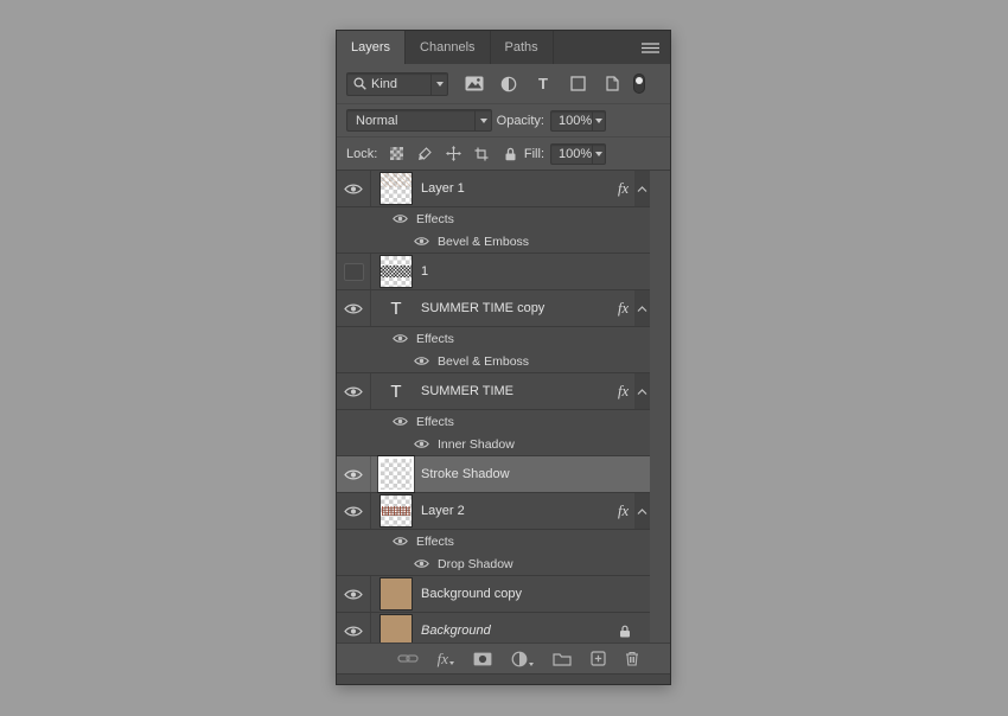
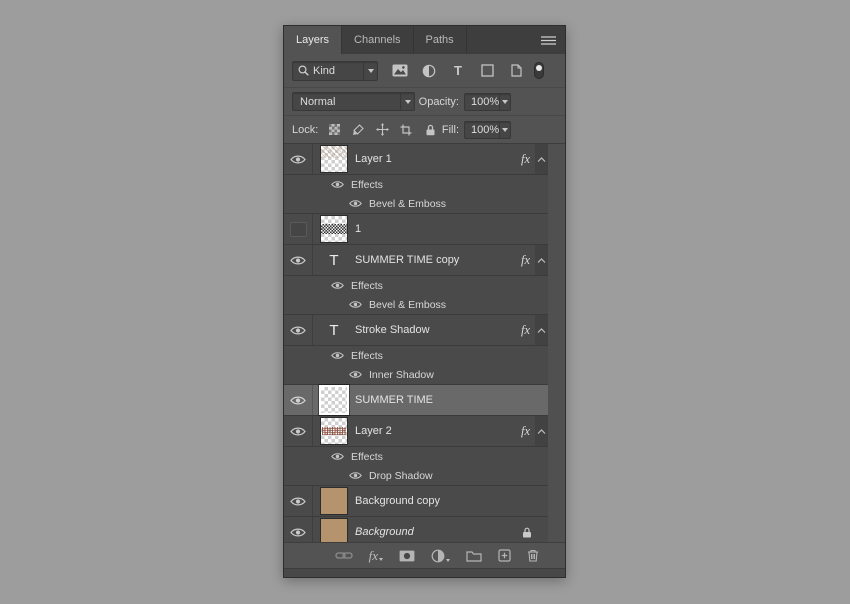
  Layers
  Channels
  Paths
  Kind
  T
  Normal
  Opacity:
  100%
  Lock:
  Fill:
  100%
  Layer 1
  fx
  Effects
  Bevel & Emboss
  1
  T
  SUMMER TIME copy
  fx
  Effects
  Bevel & Emboss
  T
- SUMMER TIME
+ Stroke Shadow
  fx
  Effects
  Inner Shadow
- Stroke Shadow
+ SUMMER TIME
  Layer 2
  fx
  Effects
  Drop Shadow
  Background copy
  Background
  fx
